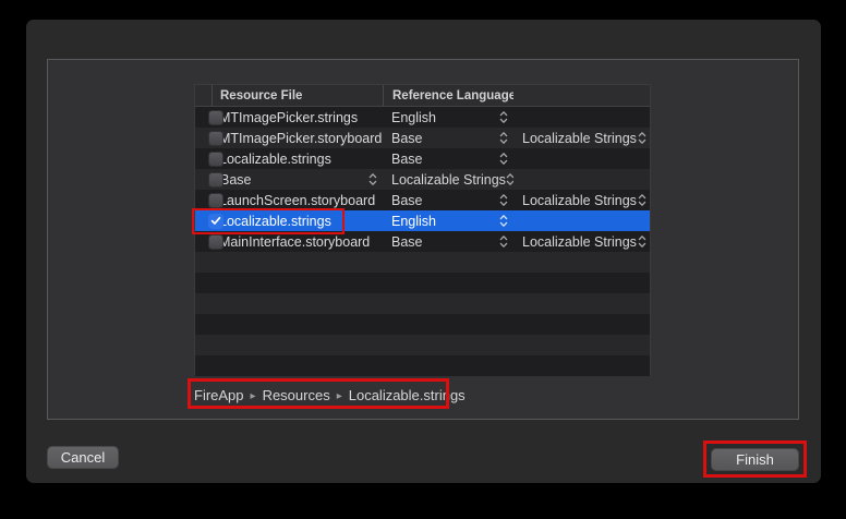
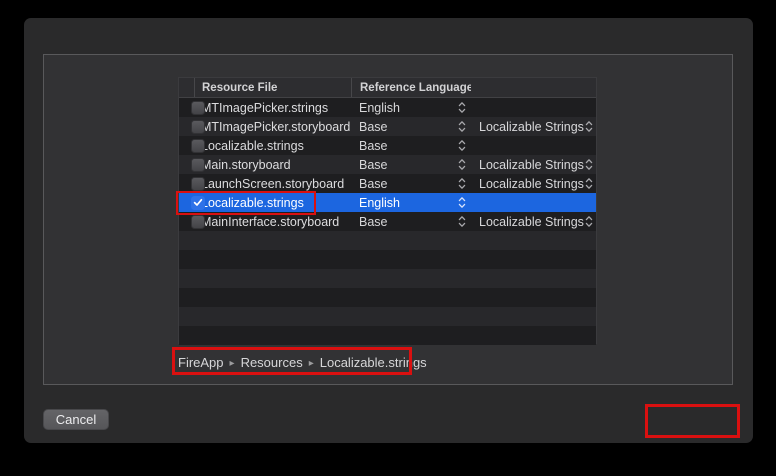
  Resource File
  Reference Language
  MTImagePicker.strings
  English
  MTImagePicker.storyboard
  Base
  Localizable Strings
  ocalizable.strings
  Base
+ Main.storyboard
  Base
  Localizable Strings
  aunchScreen.storyboard
  Base
  Localizable Strings
  ocalizable.strings
  English
  MainInterface.storyboard
  Base
  Localizable Strings
  FireApp ▸ Resources ▸ Localizable.strings
  Cancel
- Finish
